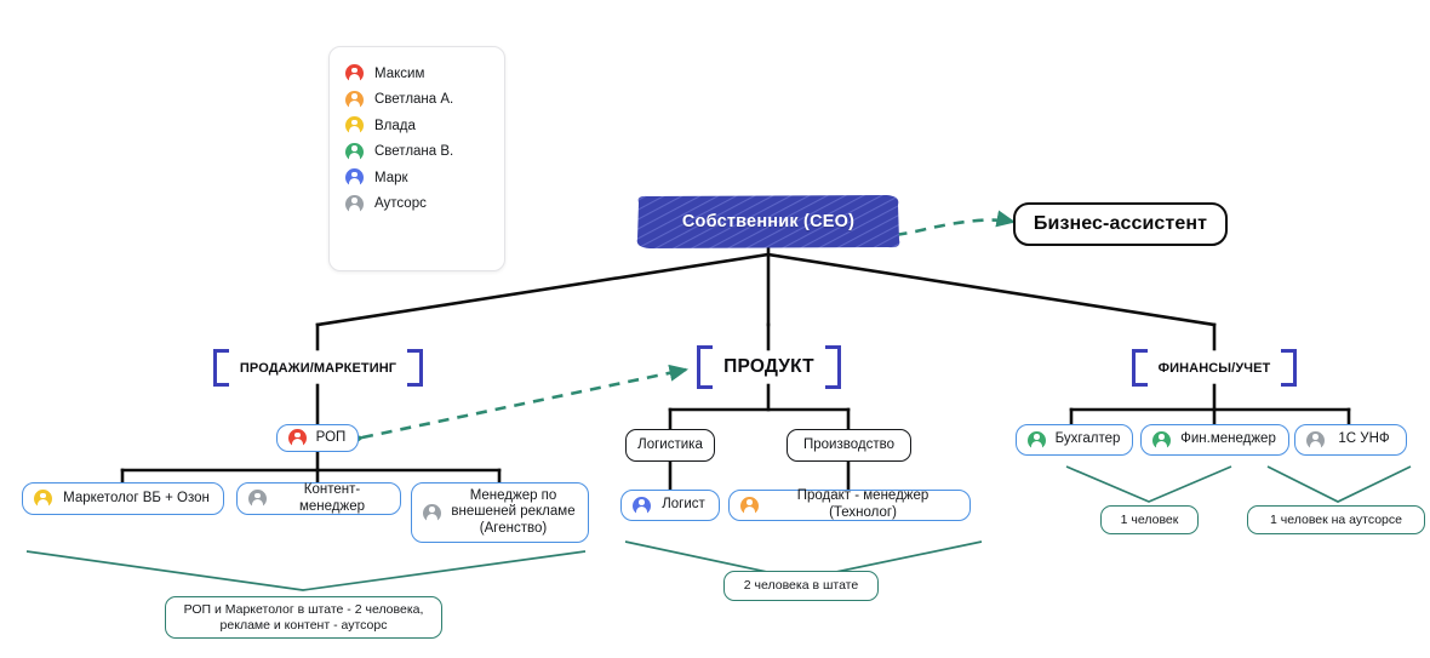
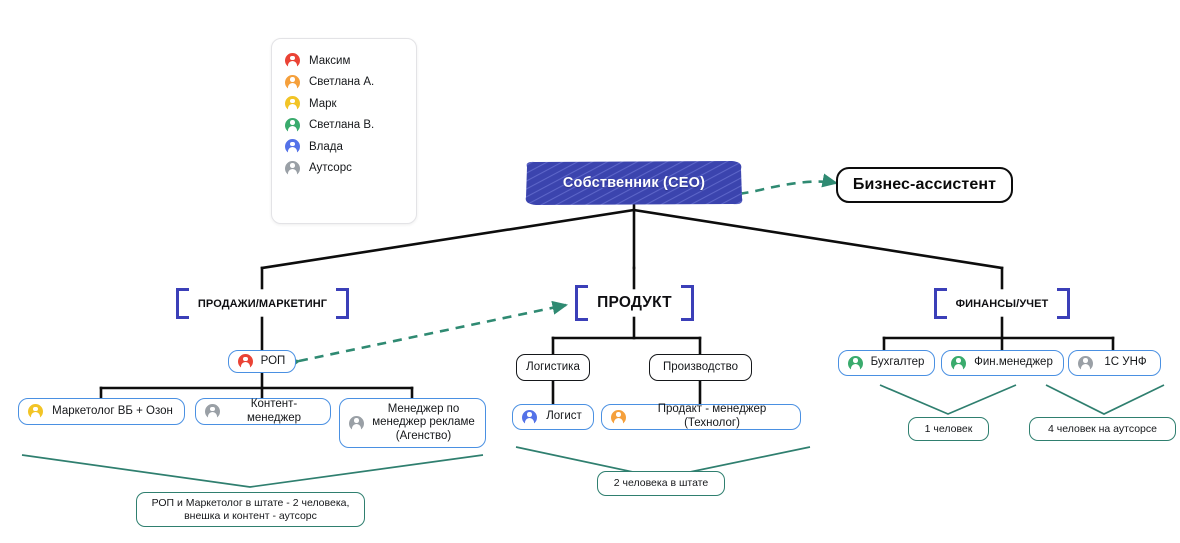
  Максим
  Светлана А.
- Влада
+ Марк
  Светлана В.
- Марк
+ Влада
  Аутсорс
  Собственник (CEO)
  Бизнес-ассистент
  ПРОДАЖИ/МАРКЕТИНГ
  ПРОДУКТ
  ФИНАНСЫ/УЧЕТ
  РОП
  Маркетолог ВБ + Озон
  Контент-менеджер
- Менеджер по внешеней рекламе (Агенство)
+ Менеджер по менеджер рекламе (Агенство)
- РОП и Маркетолог в штате - 2 человека, рекламе и контент - аутсорс
+ РОП и Маркетолог в штате - 2 человека, внешка и контент - аутсорс
  Логистика
  Производство
  Логист
  Продакт - менеджер (Технолог)
  2 человека в штате
  Бухгалтер
  Фин.менеджер
  1С УНФ
  1 человек
- 1 человек на аутсорсе
+ 4 человек на аутсорсе
